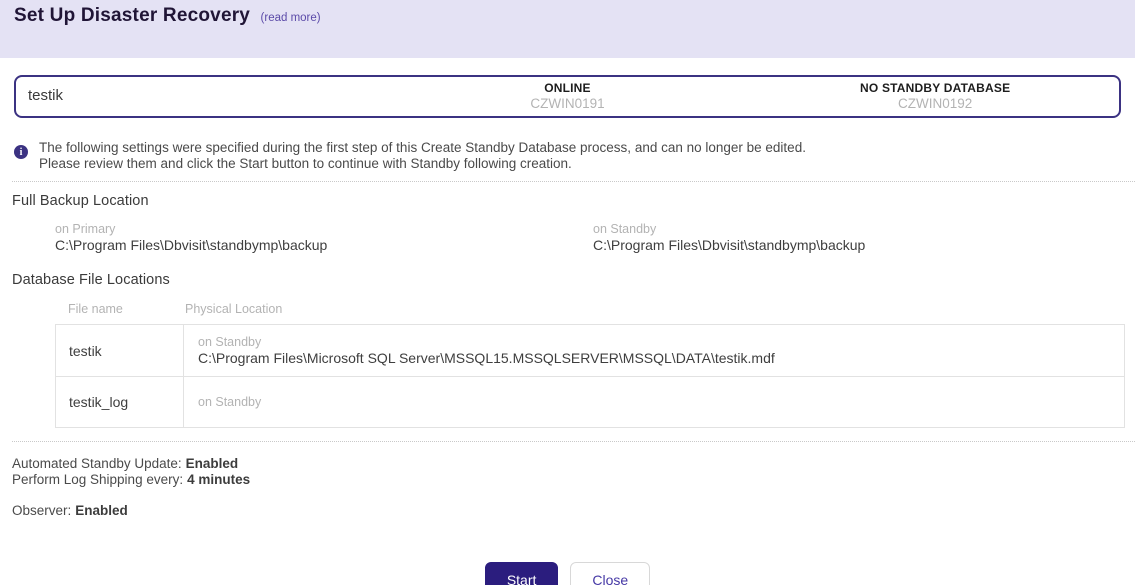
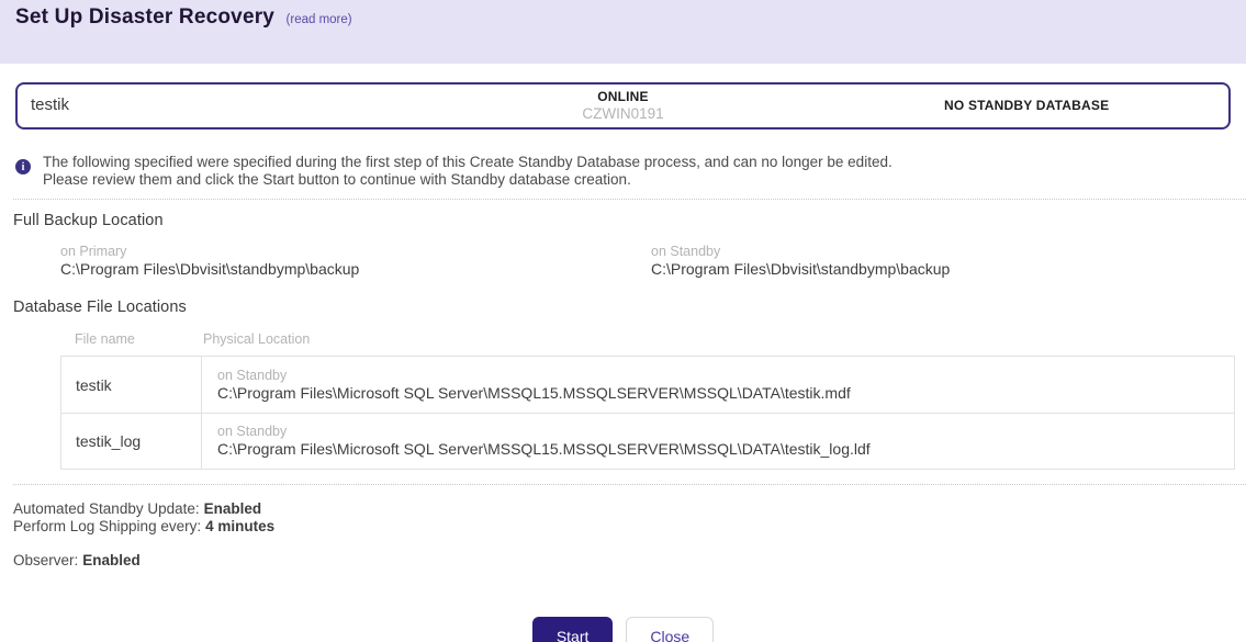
  Set Up Disaster Recovery (read more)
  testik
  ONLINE
  CZWIN0191
  NO STANDBY DATABASE
- CZWIN0192
  i
- The following settings were specified during the first step of this Create Standby Database process, and can no longer be edited.
+ The following specified were specified during the first step of this Create Standby Database process, and can no longer be edited.
- Please review them and click the Start button to continue with Standby following creation.
+ Please review them and click the Start button to continue with Standby database creation.
  Full Backup Location
  on Primary
  C:\Program Files\Dbvisit\standbymp\backup
  on Standby
  C:\Program Files\Dbvisit\standbymp\backup
  Database File Locations
  File name
  Physical Location
  testik
  on Standby
  C:\Program Files\Microsoft SQL Server\MSSQL15.MSSQLSERVER\MSSQL\DATA\testik.mdf
  testik_log
  on Standby
+ C:\Program Files\Microsoft SQL Server\MSSQL15.MSSQLSERVER\MSSQL\DATA\testik_log.ldf
  Automated Standby Update: Enabled
  Perform Log Shipping every: 4 minutes
  Observer: Enabled
  Start
  Close
